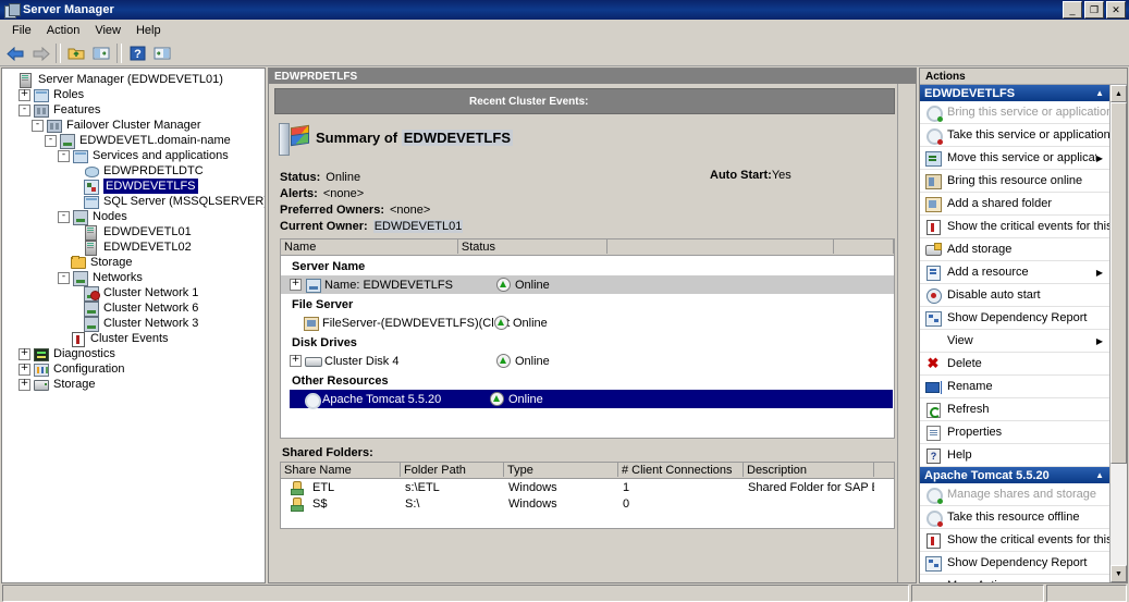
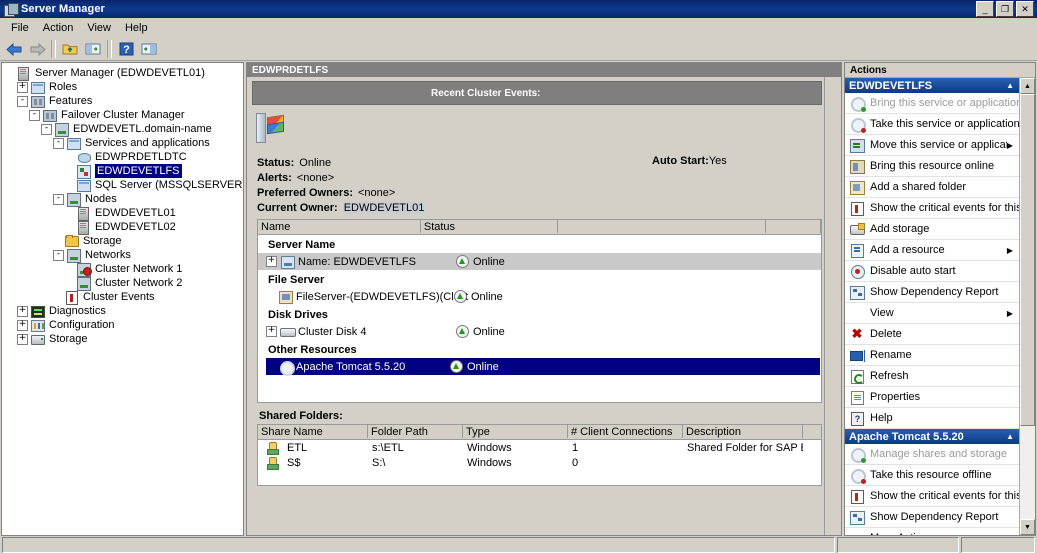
  Server Manager
  _
  ❐
  ✕
  File
  Action
  View
  Help
  ?
  Server Manager (EDWDEVETL01)
  +
  Roles
  -
  Features
  -
  Failover Cluster Manager
  -
  EDWDEVETL.domain-name
  -
  Services and applications
  EDWPRDETLDTC
  EDWDEVETLFS
  SQL Server (MSSQLSERVER
  -
  Nodes
  EDWDEVETL01
  EDWDEVETL02
  Storage
  -
  Networks
  Cluster Network 1
- Cluster Network 6
+ Cluster Network 2
- Cluster Network 3
  Cluster Events
  +
  Diagnostics
  +
  Configuration
  +
  Storage
  EDWPRDETLFS
  Recent Cluster Events:
- Summary of EDWDEVETLFS
  Status:
  Online
  Alerts:
  <none>
  Preferred Owners:
  <none>
  Current Owner:
  EDWDEVETL01
  Auto Start:
  Yes
  Name
  Status
  Server Name
  +
  Name: EDWDEVETLFS
  Online
  File Server
  FileServer-(EDWDEVETLFS)(Cl
  Online
  Disk Drives
  +
  Cluster Disk 4
  Online
  Other Resources
  Apache Tomcat 5.5.20
  Online
  Shared Folders:
  Share Name
  Folder Path
  Type
  # Client Connections
  Description
  ETL
  s:\ETL
  Windows
  1
  Shared Folder for SAP
  S$
  S:\
  Windows
  0
  Actions
  EDWDEVETLFS
  ▲
  Bring this service or applicatio
  Take this service or application
  Move this service or applica
  ▶
  Bring this resource online
  Add a shared folder
  Show the critical events for thi
  Add storage
  Add a resource
  ▶
  Disable auto start
  Show Dependency Report
  View
  ▶
  ✖
  Delete
  Rename
  Refresh
  Properties
  ?
  Help
  Apache Tomcat 5.5.20
  ▲
  Manage shares and storage
  Take this resource offline
  Show the critical events for thi
  Show Dependency Report
